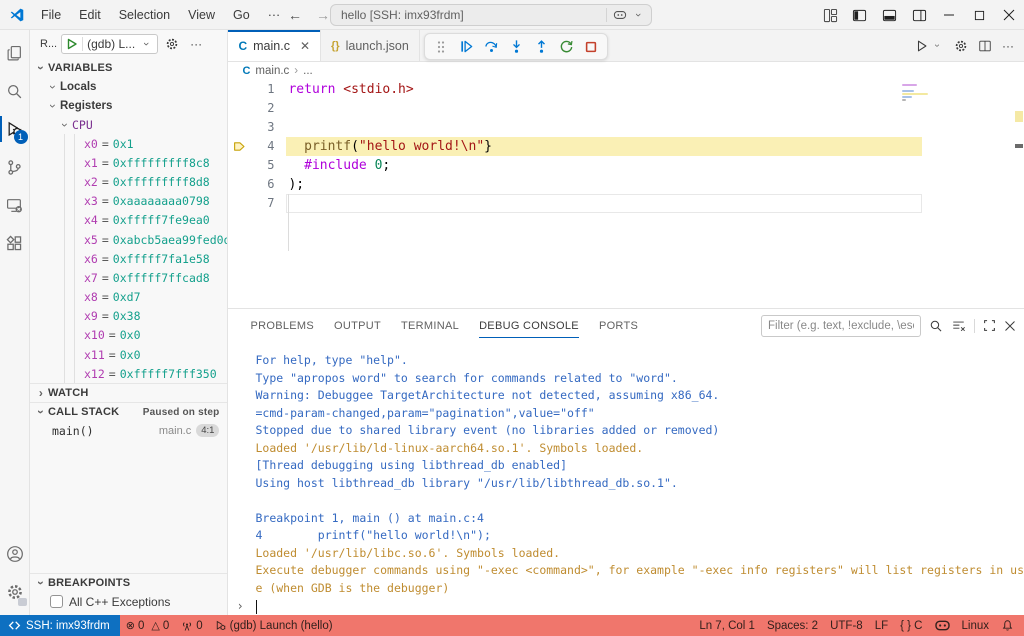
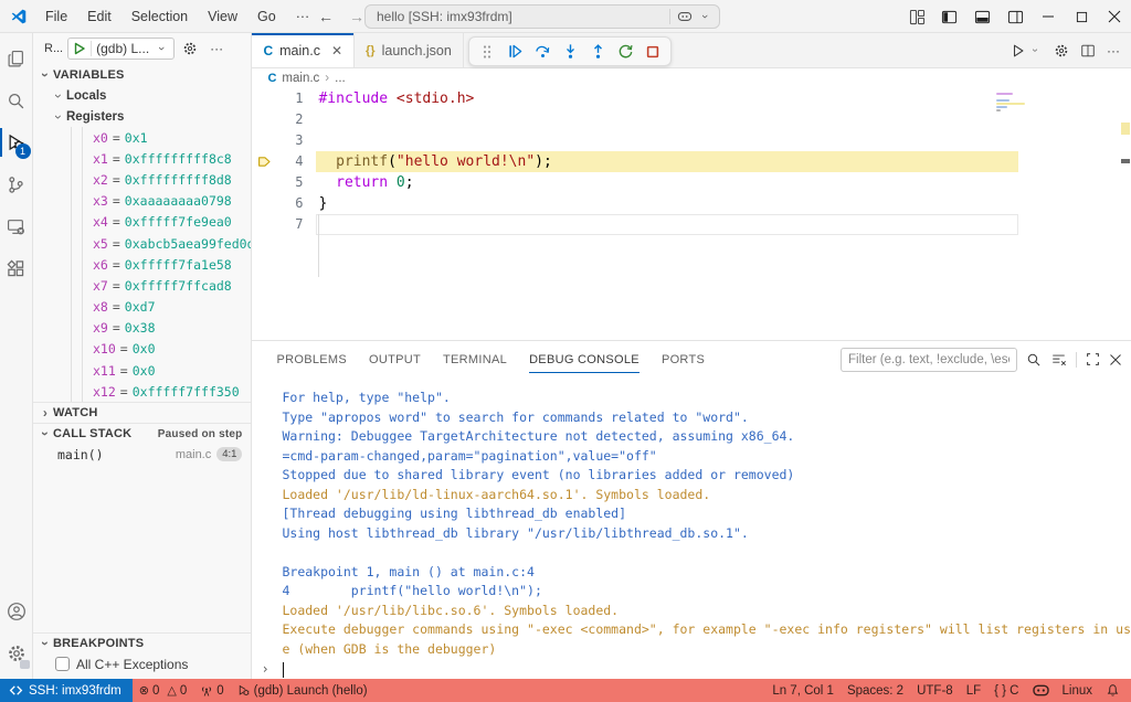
  File
  Edit
  Selection
  View
  Go
  ···
  ←
  →
  hello [SSH: imx93frdm]
  1
  R...
  (gdb) L...
  ···
  VARIABLES
  Locals
  Registers
- CPU
  x0
  =
  0x1
  x1
  =
  0xfffffffff8c8
  x2
  =
  0xfffffffff8d8
  x3
  =
  0xaaaaaaaa0798
  x4
  =
  0xfffff7fe9ea0
  x5
  =
  0xabcb5aea99fed0d
  x6
  =
  0xfffff7fa1e58
  x7
  =
  0xfffff7ffcad8
  x8
  =
  0xd7
  x9
  =
  0x38
  x10
  =
  0x0
  x11
  =
  0x0
  x12
  =
  0xfffff7fff350
  WATCH
  CALL STACK
  Paused on step
  main()
  main.c
  4:1
  BREAKPOINTS
  All C++ Exceptions
  C
  main.c
  ✕
  {}
  launch.json
  ···
  C
  main.c
  ›
  ...
  1
- return <stdio.h>
+ #include <stdio.h>
  2
  3
  4
- printf("hello world!\n"}
+ printf("hello world!\n");
  5
- #include 0;
+ return 0;
  6
- );
+ }
  7
  PROBLEMS
  OUTPUT
  TERMINAL
  DEBUG CONSOLE
  PORTS
  Filter (e.g. text, !exclude, \es
  For help, type "help".
  Type "apropos word" to search for commands related to "word".
  Warning: Debuggee TargetArchitecture not detected, assuming x86_64.
  =cmd-param-changed,param="pagination",value="off"
  Stopped due to shared library event (no libraries added or removed)
  Loaded '/usr/lib/ld-linux-aarch64.so.1'. Symbols loaded.
  [Thread debugging using libthread_db enabled]
  Using host libthread_db library "/usr/lib/libthread_db.so.1".
  Breakpoint 1, main () at main.c:4
  4 printf("hello world!\n");
  Loaded '/usr/lib/libc.so.6'. Symbols loaded.
  Execute debugger commands using "-exec <command>", for example "-exec info registers" will list registers in us
  e (when GDB is the debugger)
  ›
  SSH: imx93frdm
  ⊗
  0
  △
  0
  0
  (gdb) Launch (hello)
  Ln 7, Col 1
  Spaces: 2
  UTF-8
  LF
  { } C
  Linux
